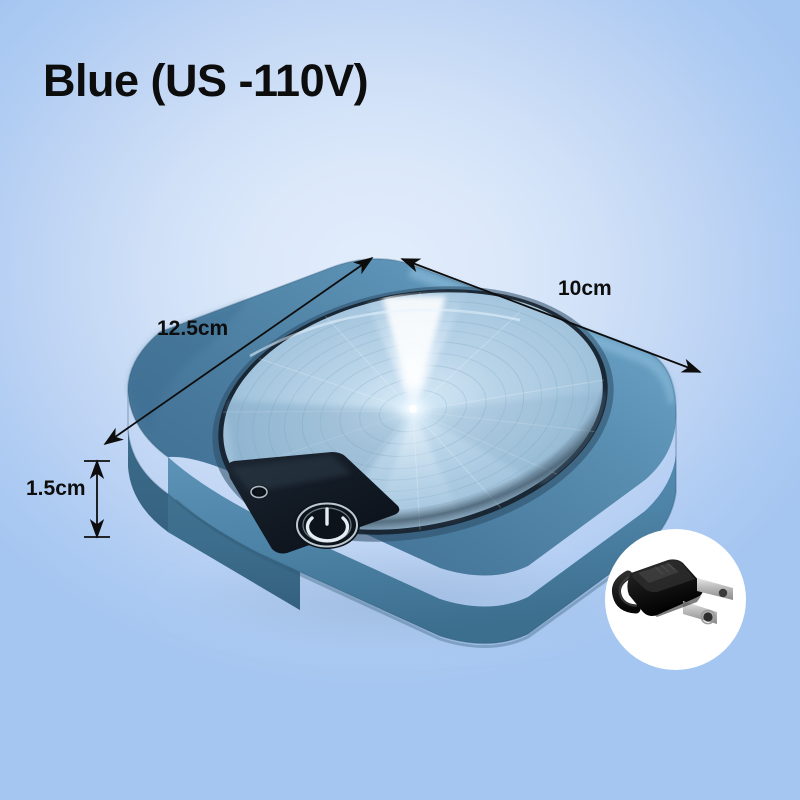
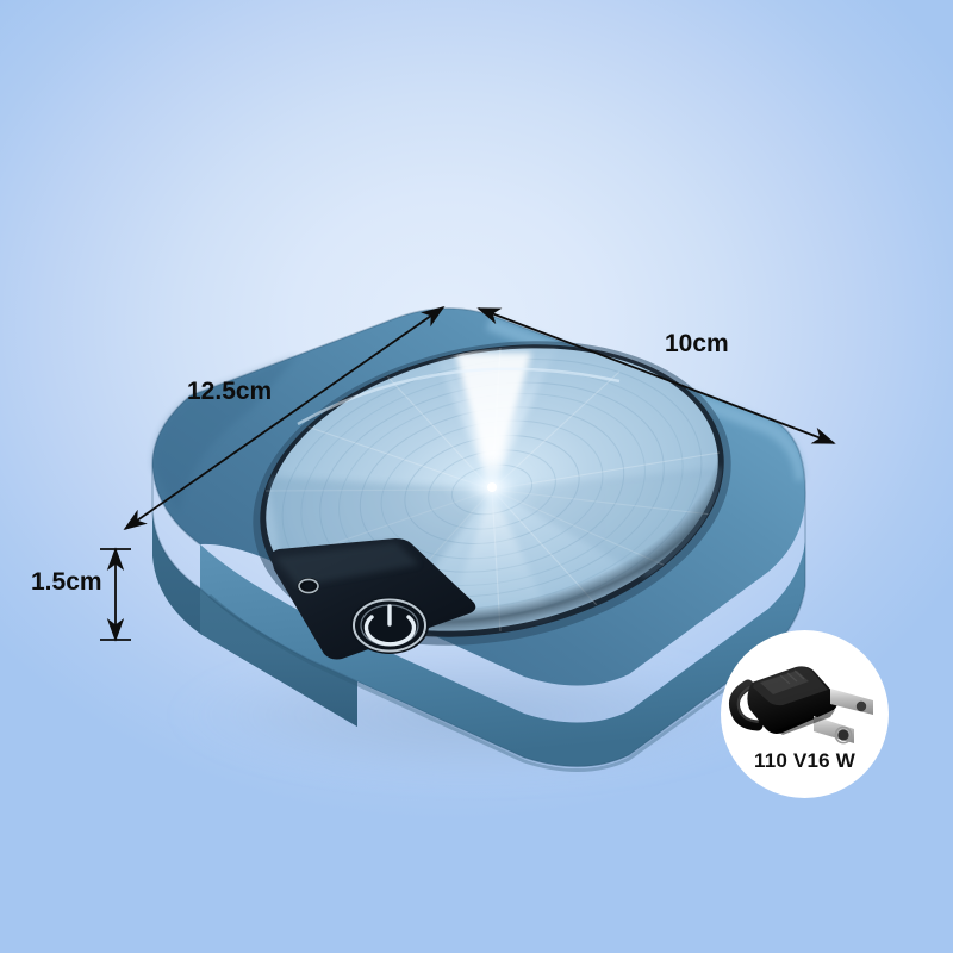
- Blue (US -110V)
  10cm
  12.5cm
  1.5cm
+ 110 V16 W
